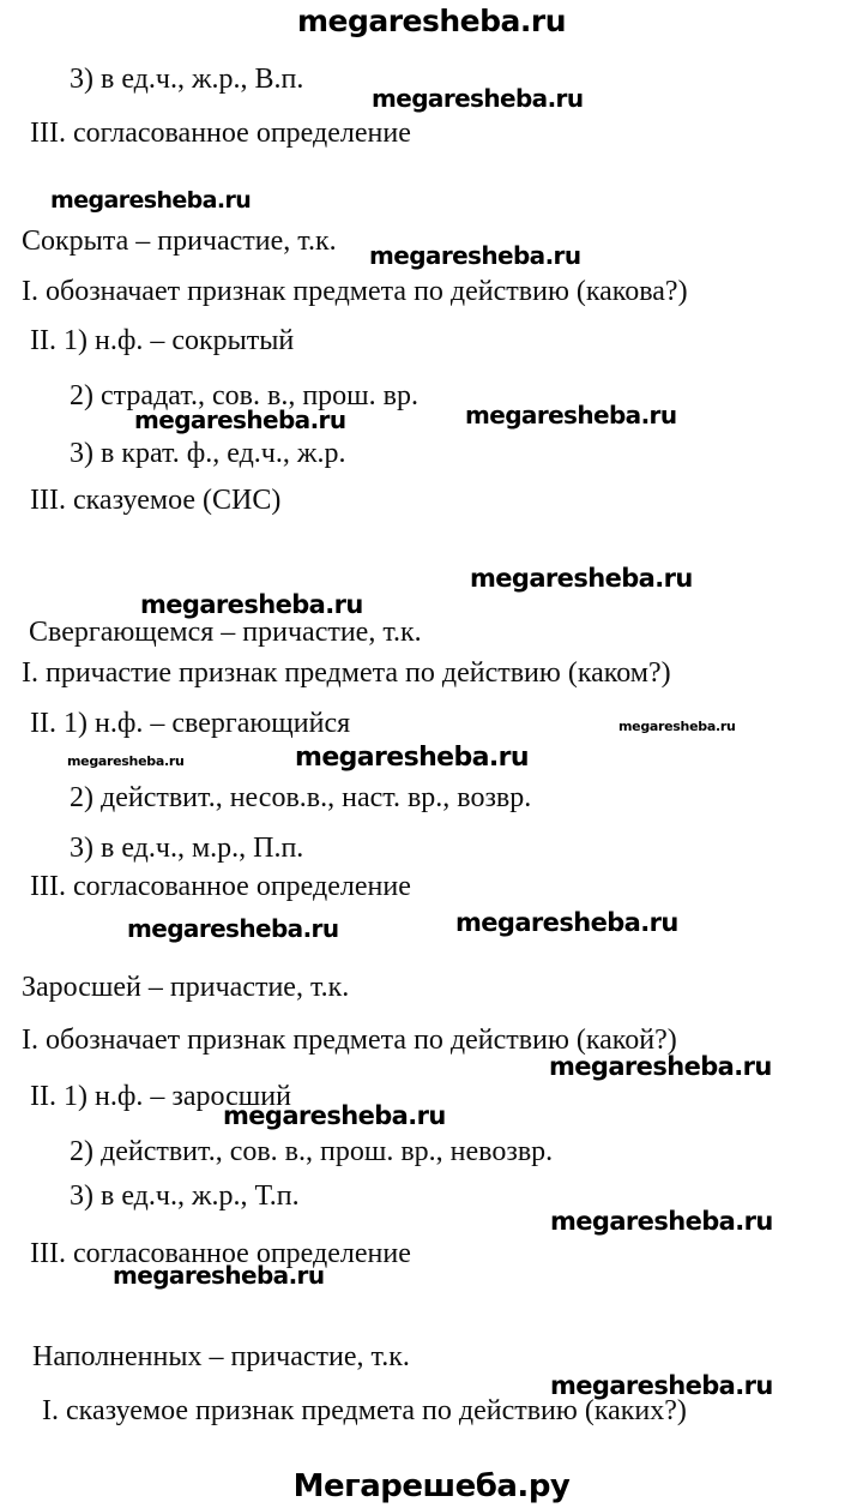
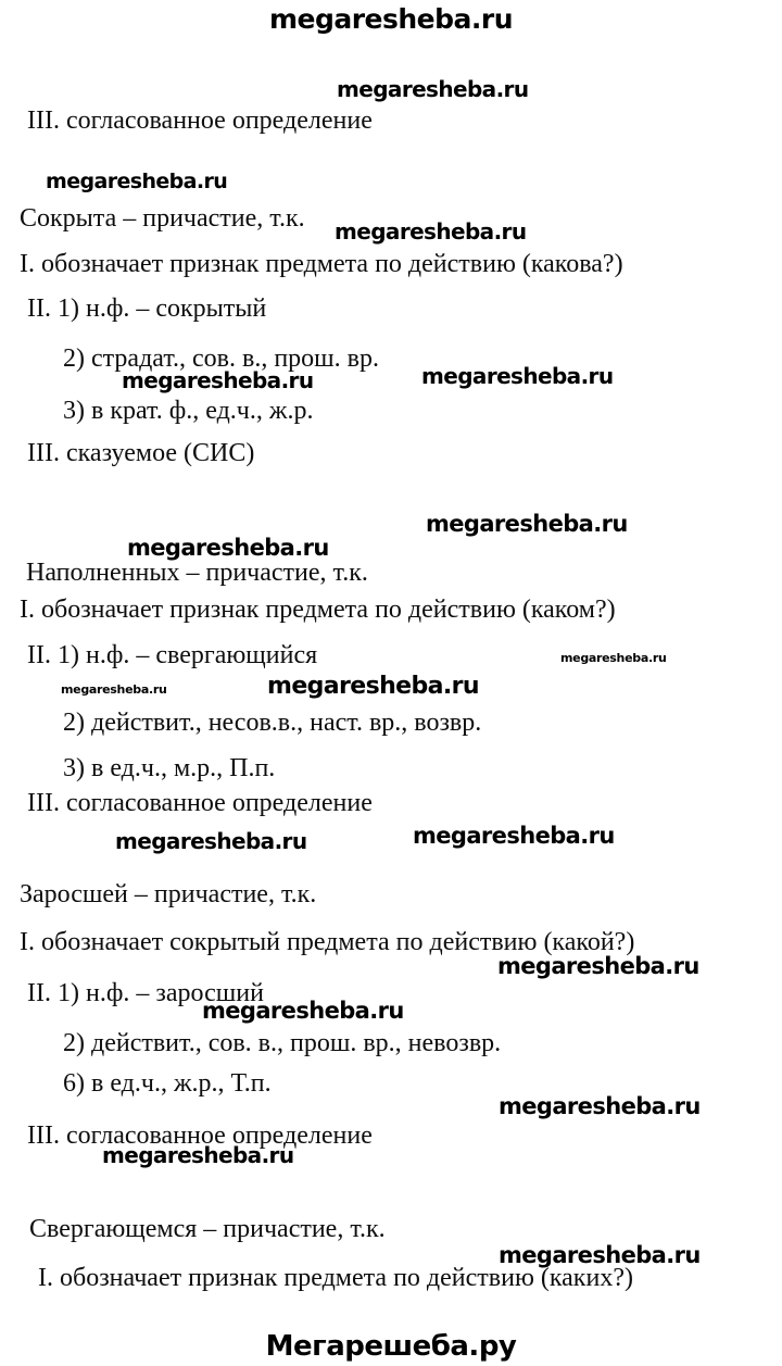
  megaresheba.ru
- 3) в ед.ч., ж.р., В.п.
  III. согласованное определение
  Сокрыта – причастие, т.к.
  I. обозначает признак предмета по действию (какова?)
  II. 1) н.ф. – сокрытый
  2) страдат., сов. в., прош. вр.
  3) в крат. ф., ед.ч., ж.р.
  III. сказуемое (СИС)
- Свергающемся – причастие, т.к.
+ Наполненных – причастие, т.к.
- I. причастие признак предмета по действию (каком?)
+ I. обозначает признак предмета по действию (каком?)
  II. 1) н.ф. – свергающийся
  2) действит., несов.в., наст. вр., возвр.
  3) в ед.ч., м.р., П.п.
  III. согласованное определение
  Заросшей – причастие, т.к.
- I. обозначает признак предмета по действию (какой?)
+ I. обозначает сокрытый предмета по действию (какой?)
  II. 1) н.ф. – заросший
  2) действит., сов. в., прош. вр., невозвр.
- 3) в ед.ч., ж.р., Т.п.
+ 6) в ед.ч., ж.р., Т.п.
  III. согласованное определение
- Наполненных – причастие, т.к.
+ Свергающемся – причастие, т.к.
- I. сказуемое признак предмета по действию (каких?)
+ I. обозначает признак предмета по действию (каких?)
  megaresheba.ru
  megaresheba.ru
  megaresheba.ru
  megaresheba.ru
  megaresheba.ru
  megaresheba.ru
  megaresheba.ru
  megaresheba.ru
  megaresheba.ru
  megaresheba.ru
  megaresheba.ru
  megaresheba.ru
  megaresheba.ru
  megaresheba.ru
  megaresheba.ru
  megaresheba.ru
  megaresheba.ru
  Мегарешеба.ру
